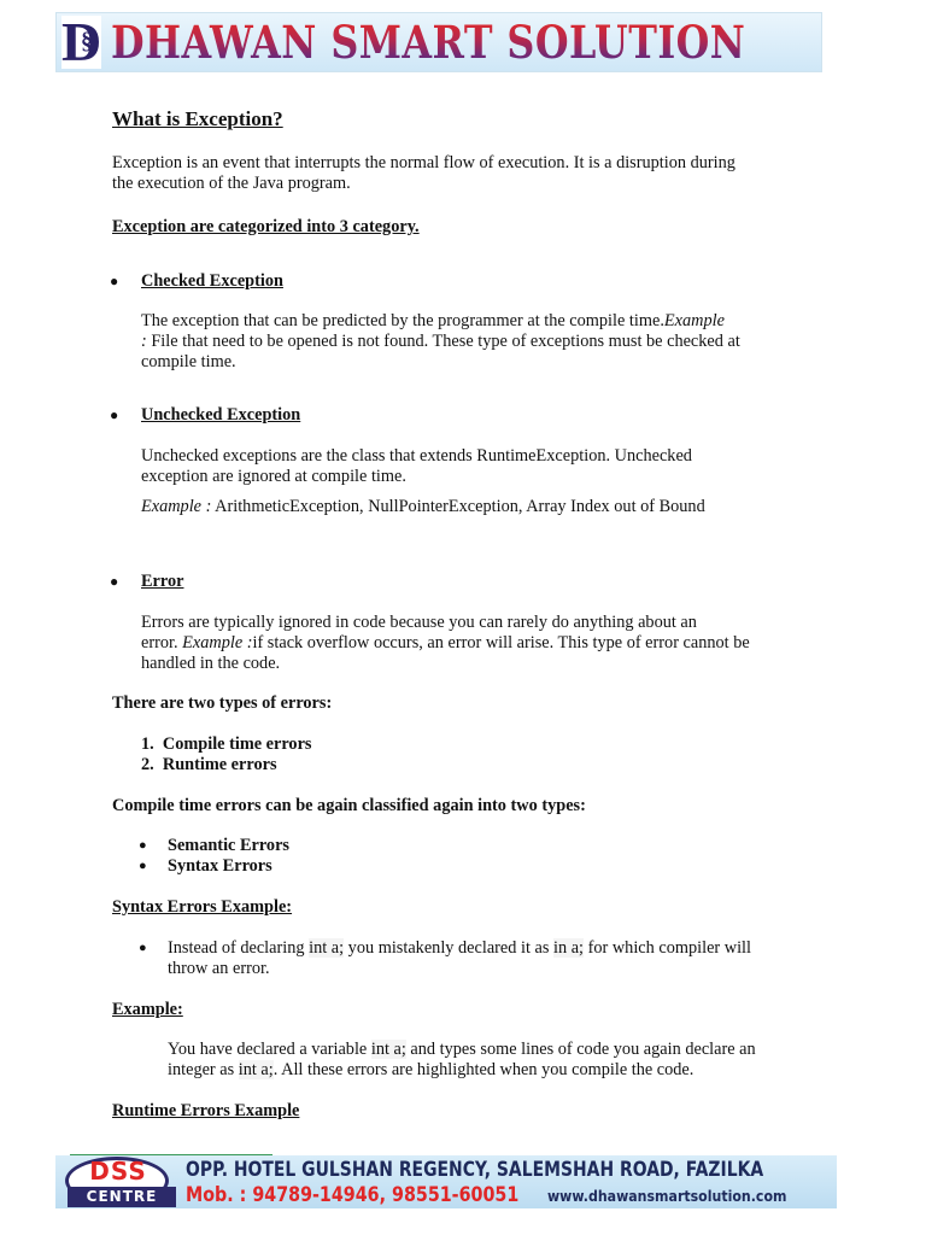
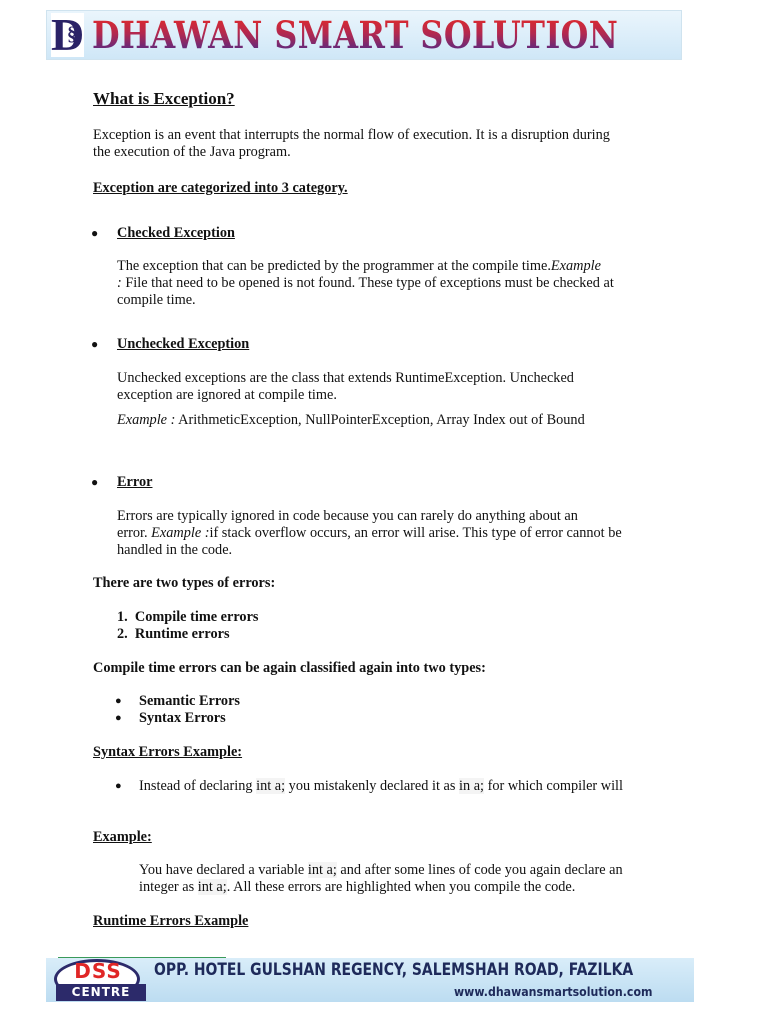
  D
  §
  DHAWAN SMART SOLUTION
  What is Exception?
  Exception is an event that interrupts the normal flow of execution. It is a disruption during
  the execution of the Java program.
  Exception are categorized into 3 category.
  ●
  Checked Exception
  The exception that can be predicted by the programmer at the compile time.Example
  : File that need to be opened is not found. These type of exceptions must be checked at
  compile time.
  ●
  Unchecked Exception
  Unchecked exceptions are the class that extends RuntimeException. Unchecked
  exception are ignored at compile time.
  Example : ArithmeticException, NullPointerException, Array Index out of Bound
  ●
  Error
  Errors are typically ignored in code because you can rarely do anything about an
  error. Example :if stack overflow occurs, an error will arise. This type of error cannot be
  handled in the code.
  There are two types of errors:
  1. Compile time errors
  2. Runtime errors
  Compile time errors can be again classified again into two types:
  ●
  Semantic Errors
  ●
  Syntax Errors
  Syntax Errors Example:
  ●
  Instead of declaring int a; you mistakenly declared it as in a; for which compiler will
- throw an error.
  Example:
- You have declared a variable int a; and types some lines of code you again declare an
+ You have declared a variable int a; and after some lines of code you again declare an
  integer as int a;. All these errors are highlighted when you compile the code.
  Runtime Errors Example
  DSS
  CENTRE
  OPP. HOTEL GULSHAN REGENCY, SALEMSHAH ROAD, FAZILKA
- Mob. : 94789-14946, 98551-60051
  www.dhawansmartsolution.com
